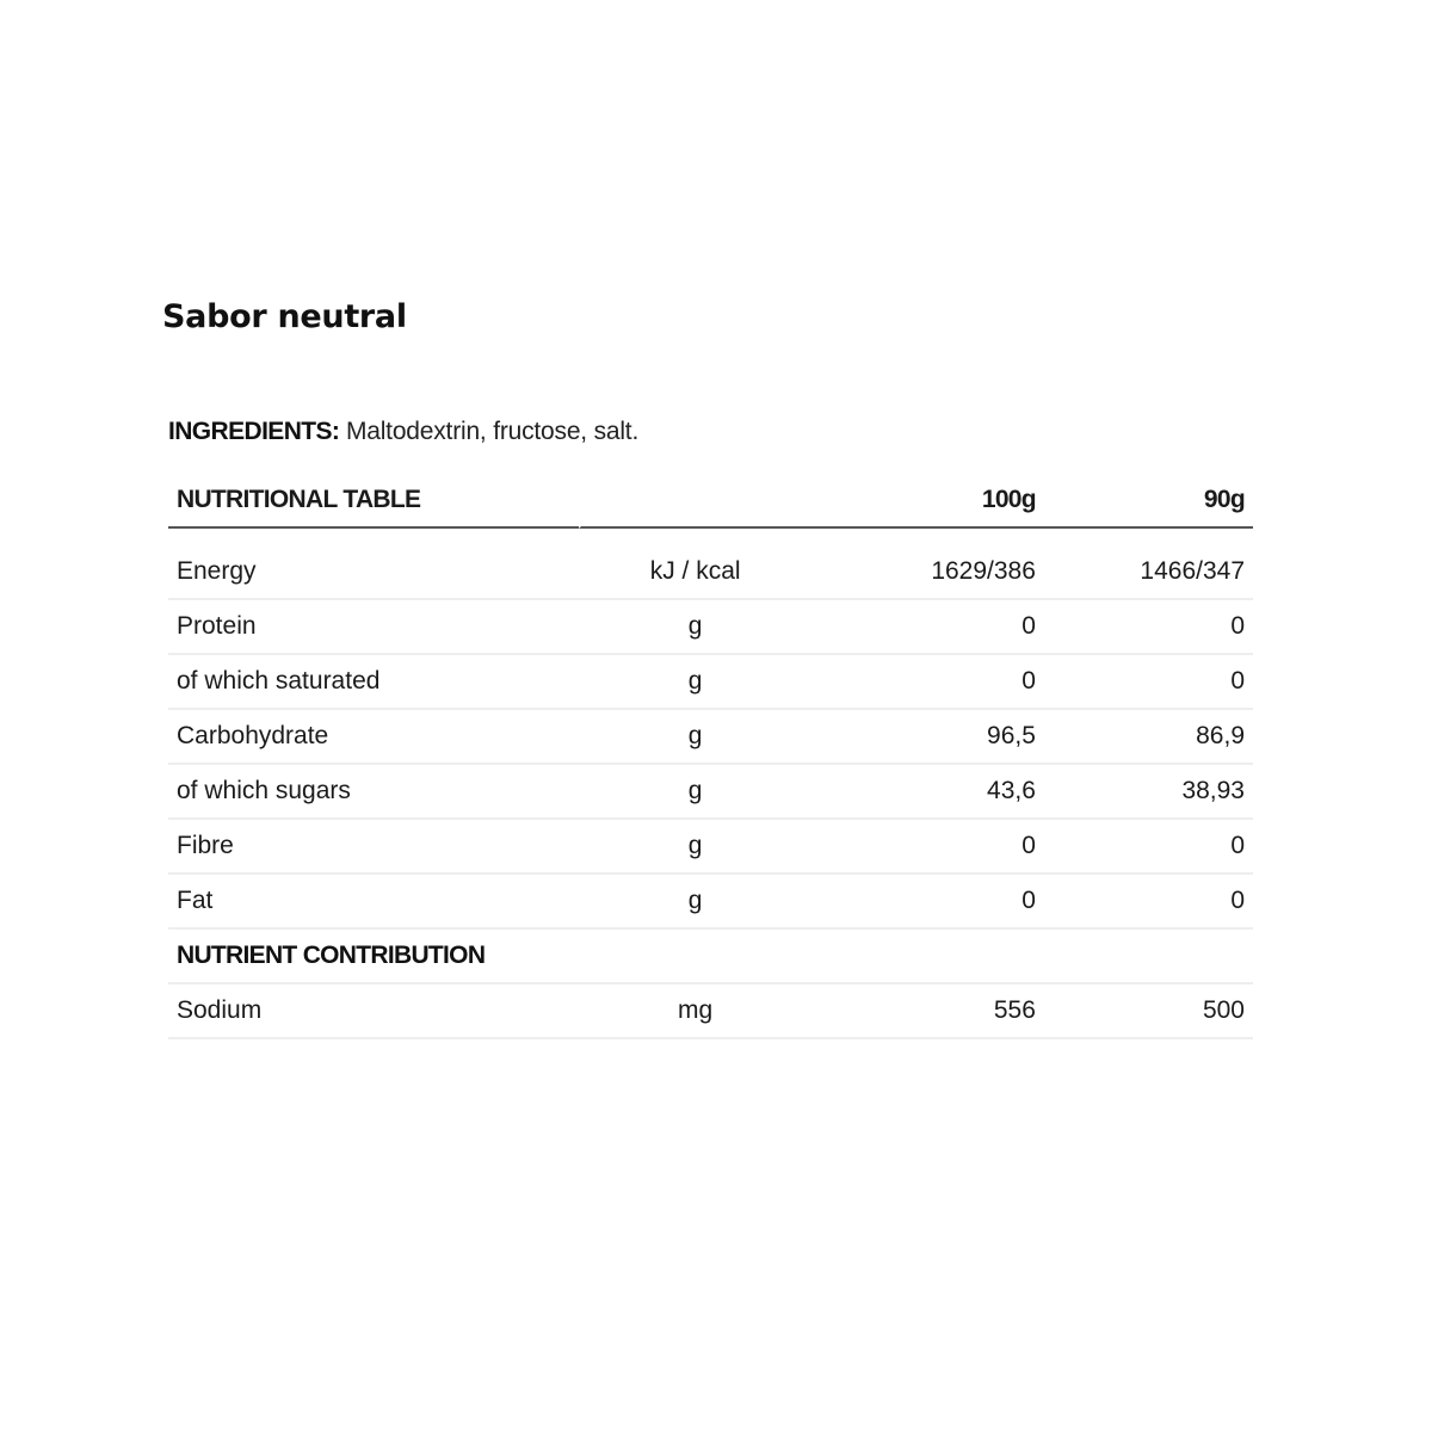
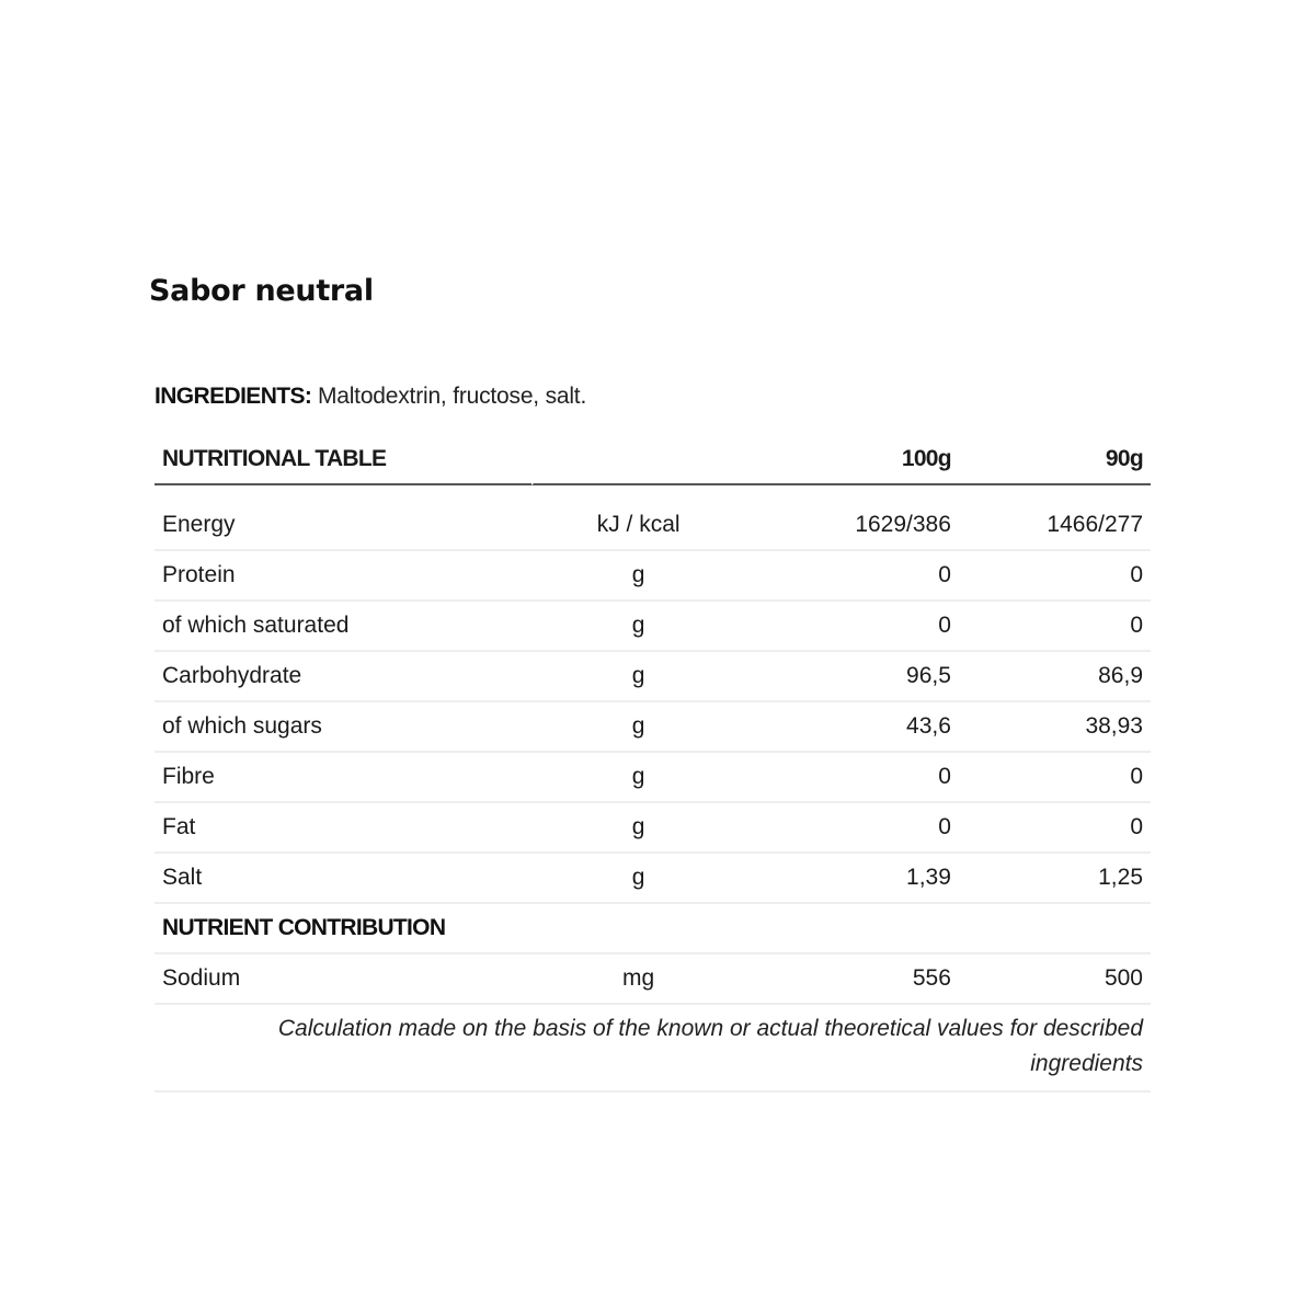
  Sabor neutral
  INGREDIENTS: Maltodextrin, fructose, salt.
  NUTRITIONAL TABLE		100g	90g
- Energy	kJ / kcal	1629/386	1466/347
+ Energy	kJ / kcal	1629/386	1466/277
  Protein	g	0	0
  of which saturated	g	0	0
  Carbohydrate	g	96,5	86,9
  of which sugars	g	43,6	38,93
  Fibre	g	0	0
  Fat	g	0	0
+ Salt	g	1,39	1,25
  NUTRIENT CONTRIBUTION
  Sodium	mg	556	500
+ Calculation made on the basis of the known or actual theoretical values for described ingredients
